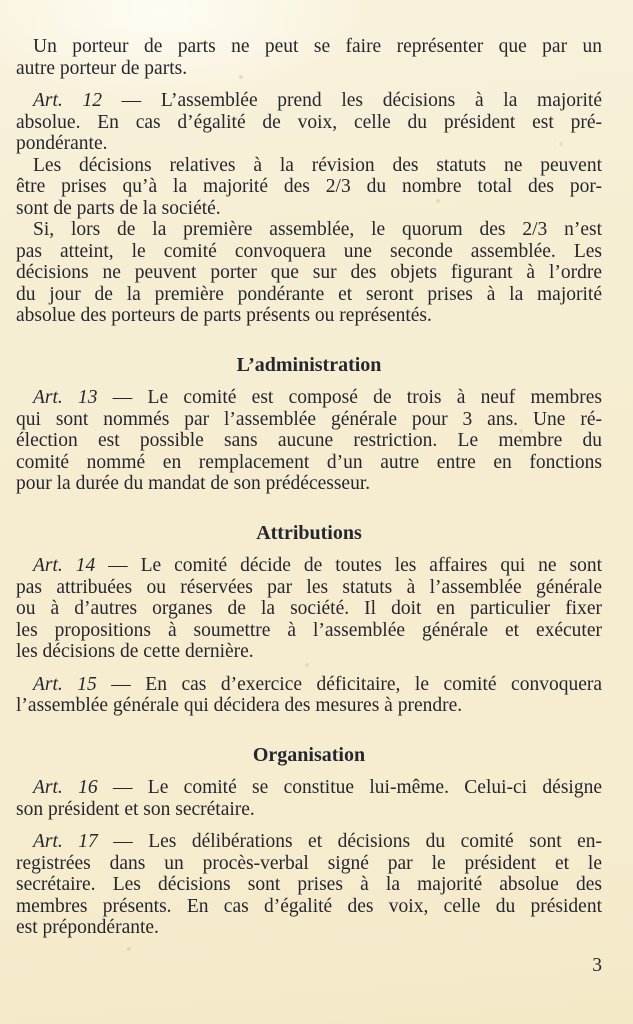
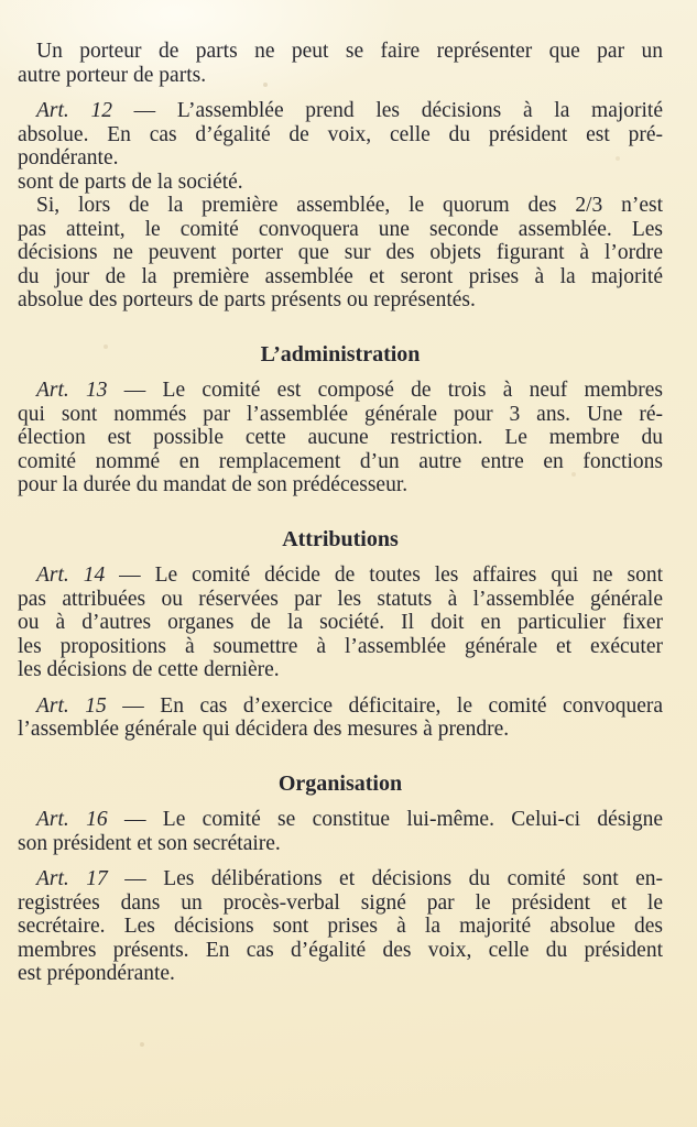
  Un porteur de parts ne peut se faire représenter que par un
  autre porteur de parts.
  Art. 12 — L’assemblée prend les décisions à la majorité
  absolue. En cas d’égalité de voix, celle du président est pré-
  pondérante.
- Les décisions relatives à la révision des statuts ne peuvent
- être prises qu’à la majorité des 2/3 du nombre total des por-
  sont de parts de la société.
  Si, lors de la première assemblée, le quorum des 2/3 n’est
  pas atteint, le comité convoquera une seconde assemblée. Les
  décisions ne peuvent porter que sur des objets figurant à l’ordre
- du jour de la première pondérante et seront prises à la majorité
+ du jour de la première assemblée et seront prises à la majorité
  absolue des porteurs de parts présents ou représentés.
  L’administration
  Art. 13 — Le comité est composé de trois à neuf membres
  qui sont nommés par l’assemblée générale pour 3 ans. Une ré-
- élection est possible sans aucune restriction. Le membre du
+ élection est possible cette aucune restriction. Le membre du
  comité nommé en remplacement d’un autre entre en fonctions
  pour la durée du mandat de son prédécesseur.
  Attributions
  Art. 14 — Le comité décide de toutes les affaires qui ne sont
  pas attribuées ou réservées par les statuts à l’assemblée générale
  ou à d’autres organes de la société. Il doit en particulier fixer
  les propositions à soumettre à l’assemblée générale et exécuter
  les décisions de cette dernière.
  Art. 15 — En cas d’exercice déficitaire, le comité convoquera
  l’assemblée générale qui décidera des mesures à prendre.
  Organisation
  Art. 16 — Le comité se constitue lui-même. Celui-ci désigne
  son président et son secrétaire.
  Art. 17 — Les délibérations et décisions du comité sont en-
  registrées dans un procès-verbal signé par le président et le
  secrétaire. Les décisions sont prises à la majorité absolue des
  membres présents. En cas d’égalité des voix, celle du président
  est prépondérante.
- 3
